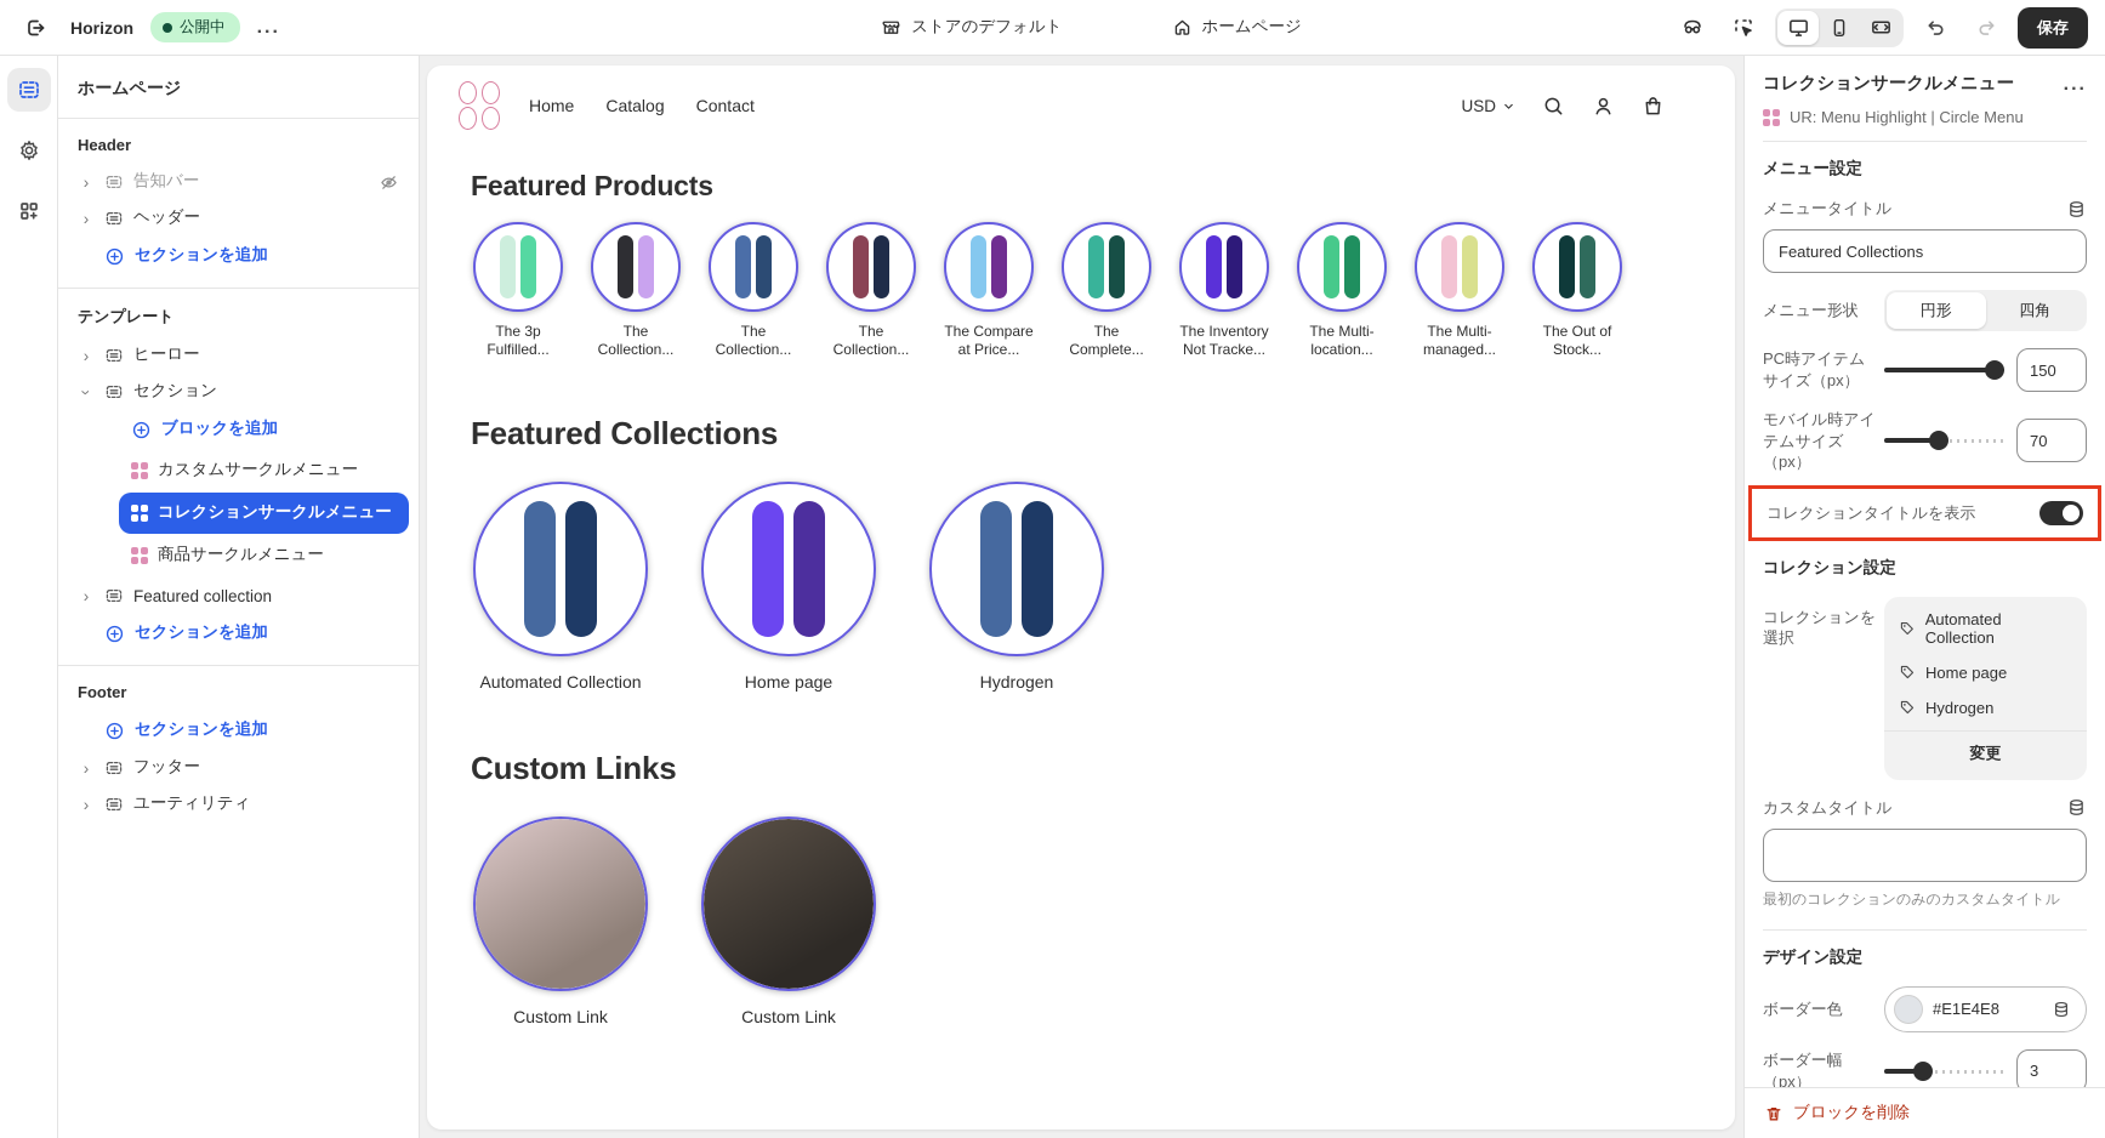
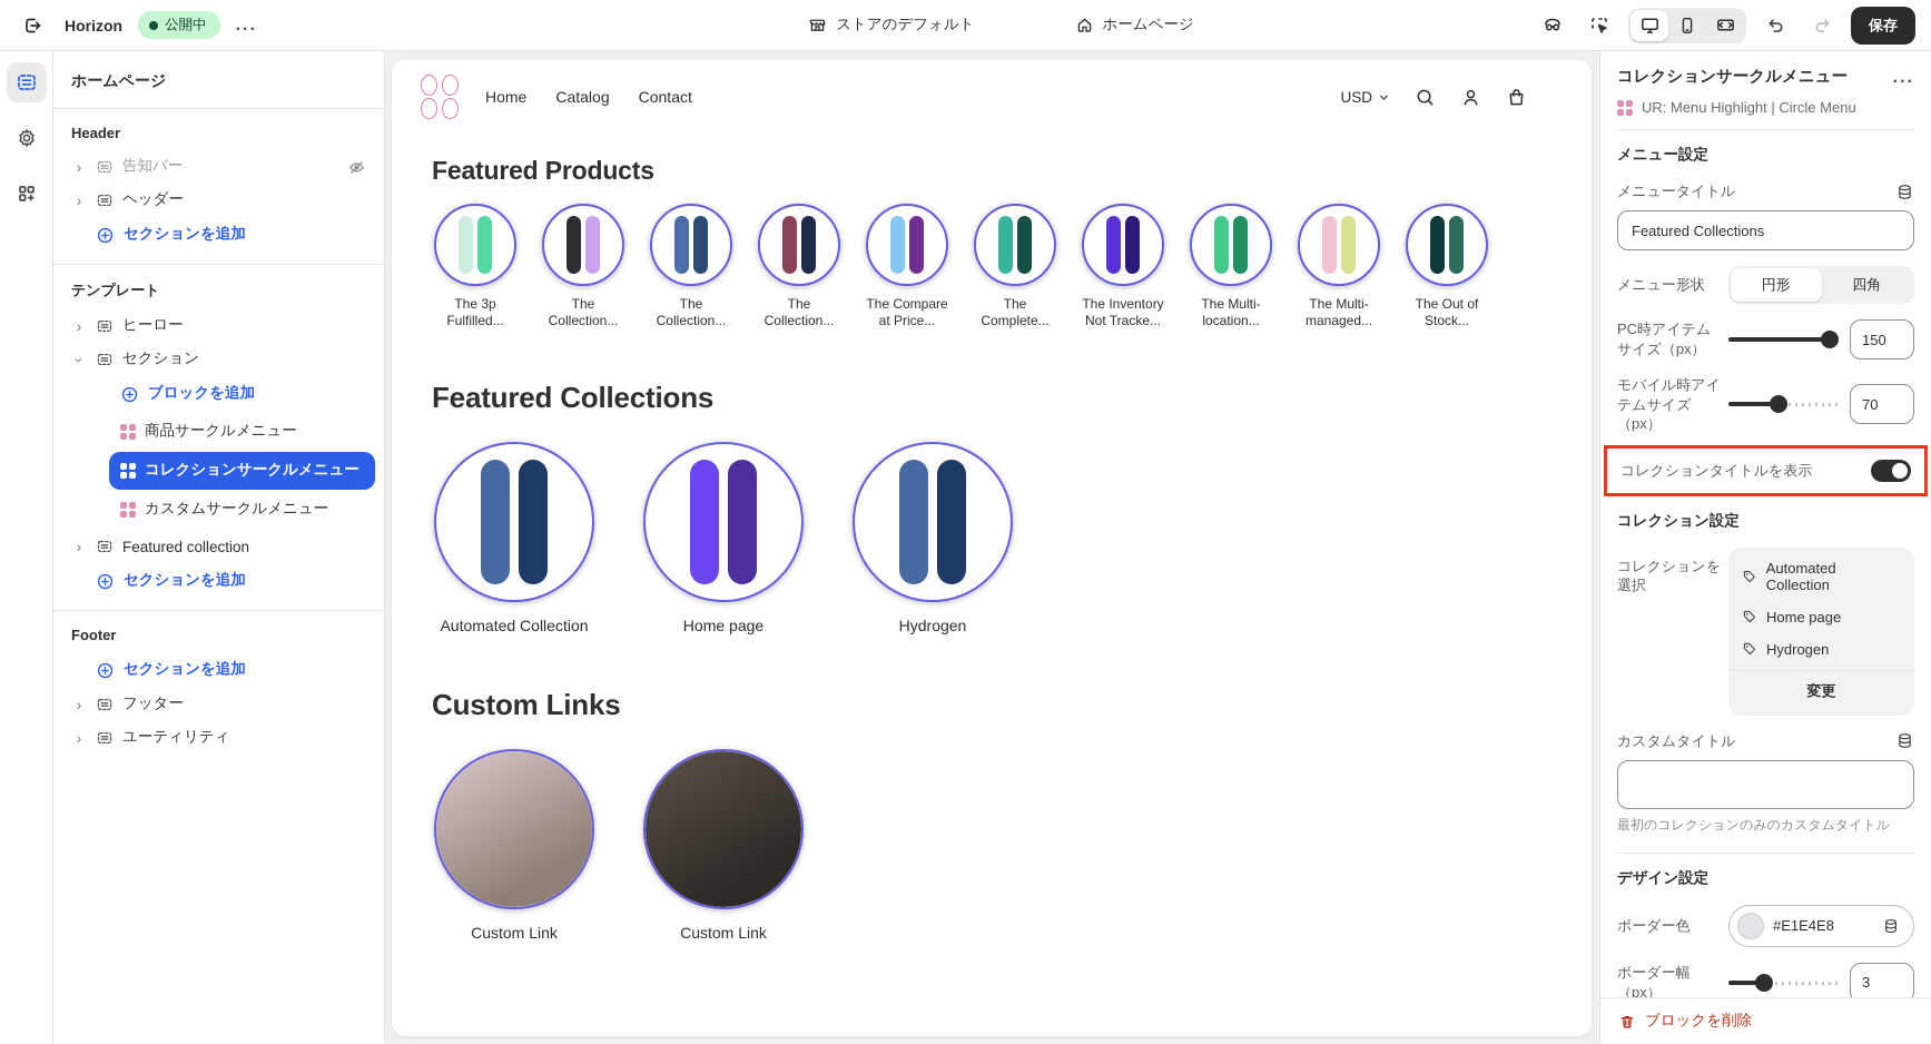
  Horizon
  公開中
  ...
  ストアのデフォルト
  ホームページ
  保存
  ホームページ
  Header
  ›
  告知バー
  ›
  ヘッダー
  セクションを追加
  テンプレート
  ›
  ヒーロー
  セクション
  ブロックを追加
- カスタムサークルメニュー
+ 商品サークルメニュー
  コレクションサークルメニュー
- 商品サークルメニュー
+ カスタムサークルメニュー
  ›
  Featured collection
  セクションを追加
  Footer
  セクションを追加
  ›
  フッター
  ›
  ユーティリティ
  Home
  Catalog
  Contact
  USD
  Featured Products
  The 3p Fulfilled...
  The Collection...
  The Collection...
  The Collection...
  The Compare at Price...
  The Complete...
  The Inventory Not Tracke...
  The Multi-location...
  The Multi-managed...
  The Out of Stock...
  Featured Collections
  Automated Collection
  Home page
  Hydrogen
  Custom Links
  Custom Link
  Custom Link
  コレクションサークルメニュー
  ...
  UR: Menu Highlight | Circle Menu
  メニュー設定
  メニュータイトル
  Featured Collections
  メニュー形状
  円形
  四角
  PC時アイテムサイズ（px）
  150
  モバイル時アイテムサイズ（px）
  70
  コレクションタイトルを表示
  コレクション設定
  コレクションを選択
  Automated Collection
  Home page
  Hydrogen
  変更
  カスタムタイトル
  最初のコレクションのみのカスタムタイトル
  デザイン設定
  ボーダー色
  #E1E4E8
  ボーダー幅（px）
  3
  ブロックを削除
